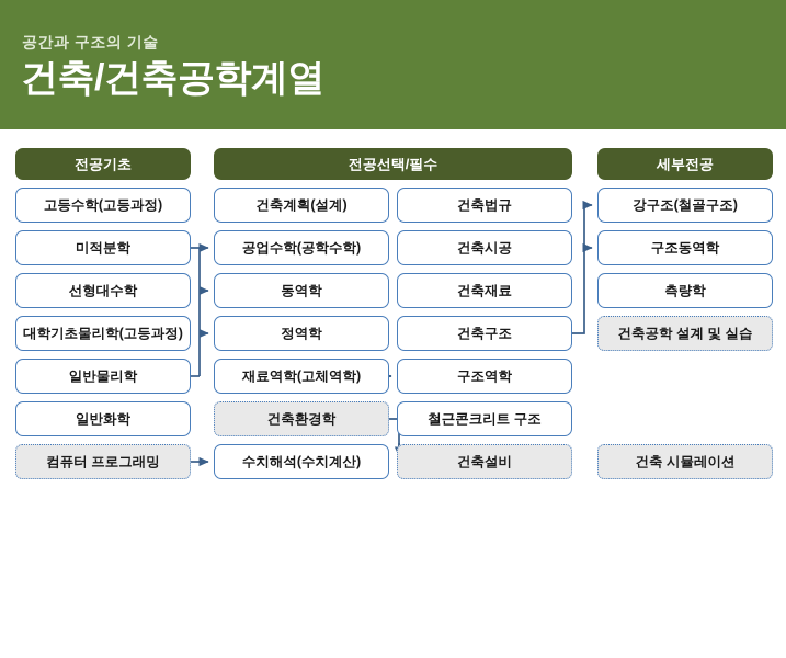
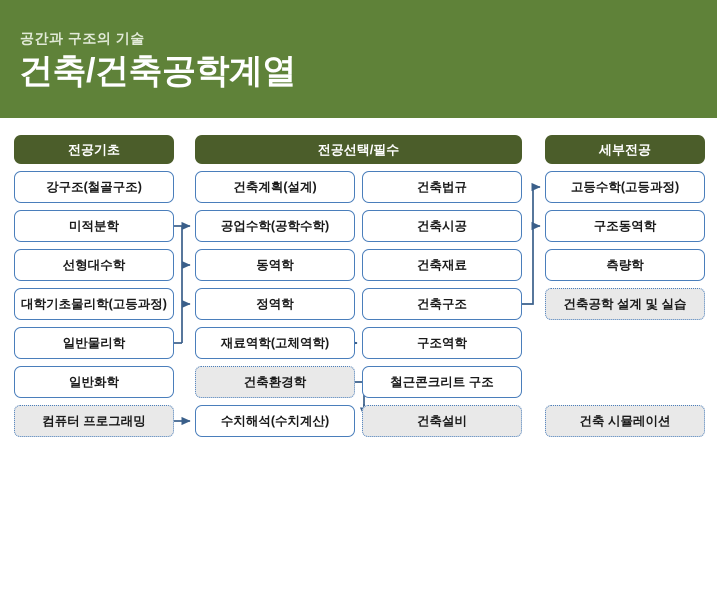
  공간과 구조의 기술
  건축/건축공학계열
  전공기초
  전공선택/필수
  세부전공
- 고등수학(고등과정)
+ 강구조(철골구조)
  미적분학
  선형대수학
  대학기초물리학(고등과정)
  일반물리학
  일반화학
  컴퓨터 프로그래밍
  건축계획(설계)
  공업수학(공학수학)
  동역학
  정역학
  재료역학(고체역학)
  건축환경학
  수치해석(수치계산)
  건축법규
  건축시공
  건축재료
  건축구조
  구조역학
  철근콘크리트 구조
  건축설비
- 강구조(철골구조)
+ 고등수학(고등과정)
  구조동역학
  측량학
  건축공학 설계 및 실습
  건축 시뮬레이션
